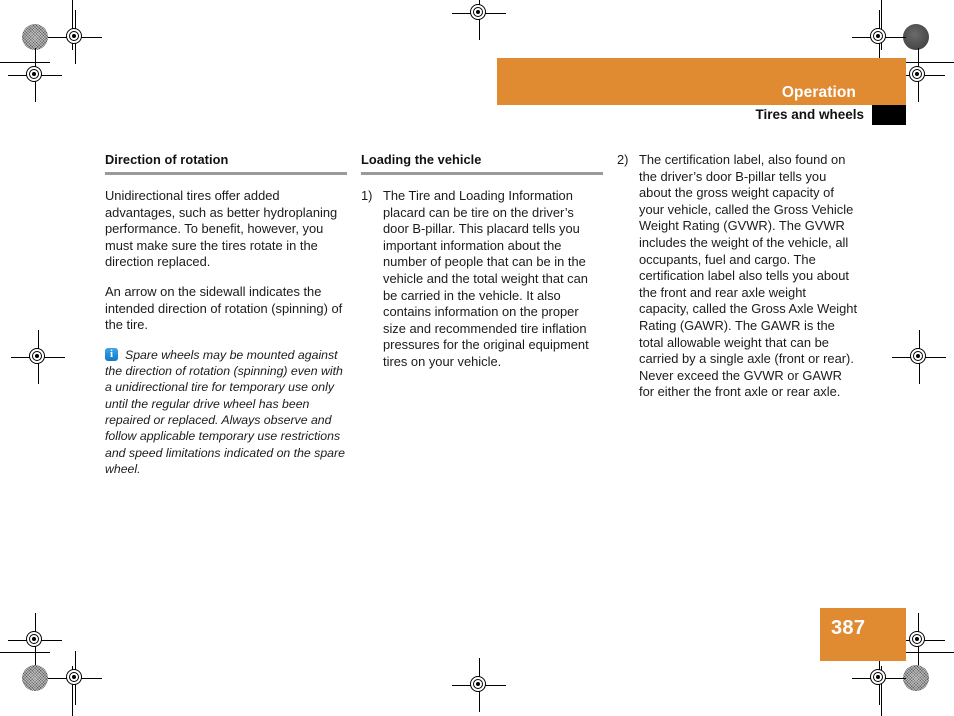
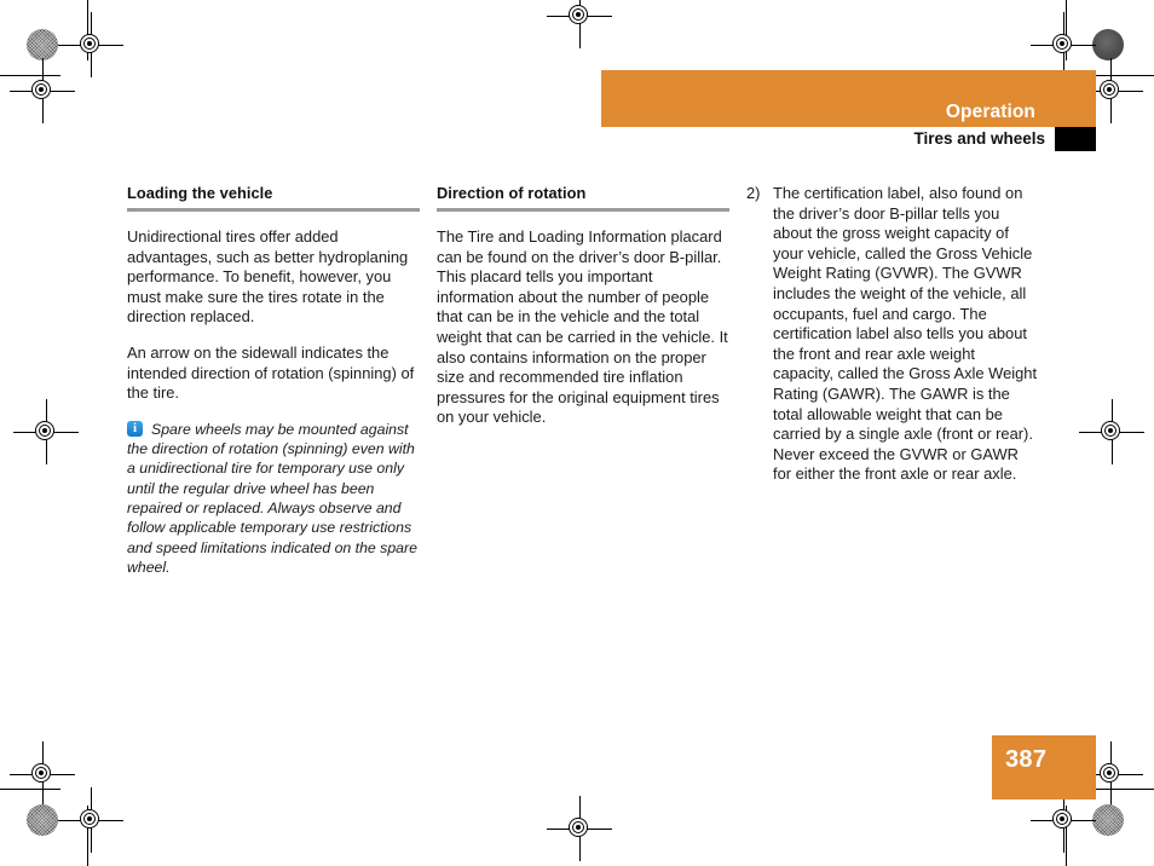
  Operation
  Tires and wheels
- Direction of rotation
+ Loading the vehicle
  Unidirectional tires offer added advantages, such as better hydroplaning performance. To benefit, however, you must make sure the tires rotate in the direction replaced.
  An arrow on the sidewall indicates the intended direction of rotation (spinning) of the tire.
  Spare wheels may be mounted against the direction of rotation (spinning) even with a unidirectional tire for temporary use only until the regular drive wheel has been repaired or replaced. Always observe and follow applicable temporary use restrictions and speed limitations indicated on the spare wheel.
- Loading the vehicle
+ Direction of rotation
- 1)
- The Tire and Loading Information placard can be tire on the driver’s door B-pillar. This placard tells you important information about the number of people that can be in the vehicle and the total weight that can be carried in the vehicle. It also contains information on the proper size and recommended tire inflation pressures for the original equipment tires on your vehicle.
+ The Tire and Loading Information placard can be found on the driver’s door B-pillar. This placard tells you important information about the number of people that can be in the vehicle and the total weight that can be carried in the vehicle. It also contains information on the proper size and recommended tire inflation pressures for the original equipment tires on your vehicle.
  2)
  The certification label, also found on the driver’s door B-pillar tells you about the gross weight capacity of your vehicle, called the Gross Vehicle Weight Rating (GVWR). The GVWR includes the weight of the vehicle, all occupants, fuel and cargo. The certification label also tells you about the front and rear axle weight capacity, called the Gross Axle Weight Rating (GAWR). The GAWR is the total allowable weight that can be carried by a single axle (front or rear). Never exceed the GVWR or GAWR for either the front axle or rear axle.
  387
